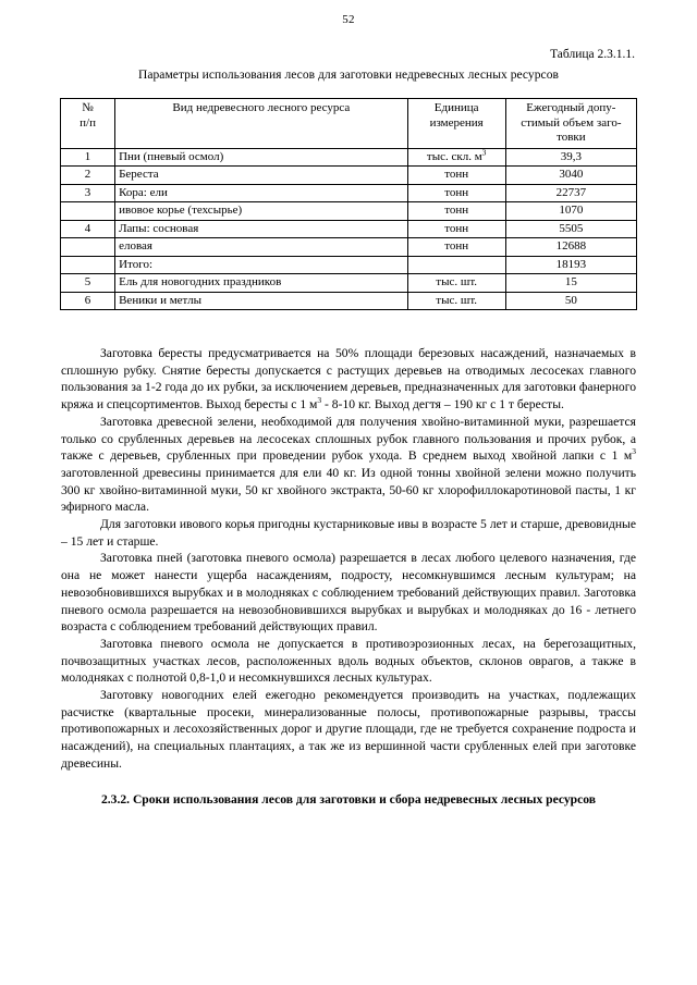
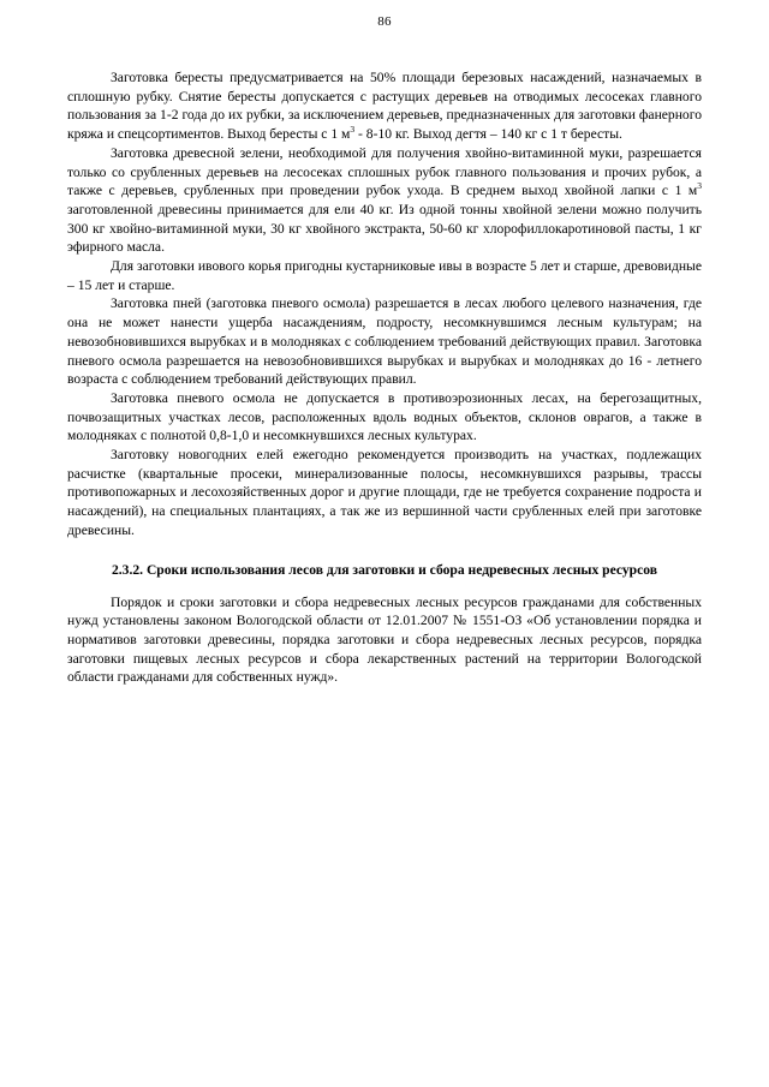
- 52
+ 86
- Таблица 2.3.1.1.
- Параметры использования лесов для заготовки недревесных лесных ресурсов
- № п/п	Вид недревесного лесного ресурса	Единица измерения	Ежегодный допу- стимый объем заго- товки
- 1	Пни (пневый осмол)	тыс. скл. м3	39,3
- 2	Береста	тонн	3040
- 3	Кора: ели	тонн	22737
- 	ивовое корье (техсырье)	тонн	1070
- 4	Лапы: сосновая	тонн	5505
- 	еловая	тонн	12688
- 	Итого:		18193
- 5	Ель для новогодних праздников	тыс. шт.	15
- 6	Веники и метлы	тыс. шт.	50
- Заготовка бересты предусматривается на 50% площади березовых насаждений, назначаемых в сплошную рубку. Снятие бересты допускается с растущих деревьев на отводимых лесосеках главного пользования за 1-2 года до их рубки, за исключением деревьев, предназначенных для заготовки фанерного кряжа и спецсортиментов. Выход бересты с 1 м3 - 8-10 кг. Выход дегтя – 190 кг с 1 т бересты.
+ Заготовка бересты предусматривается на 50% площади березовых насаждений, назначаемых в сплошную рубку. Снятие бересты допускается с растущих деревьев на отводимых лесосеках главного пользования за 1-2 года до их рубки, за исключением деревьев, предназначенных для заготовки фанерного кряжа и спецсортиментов. Выход бересты с 1 м3 - 8-10 кг. Выход дегтя – 140 кг с 1 т бересты.
- Заготовка древесной зелени, необходимой для получения хвойно-витаминной муки, разрешается только со срубленных деревьев на лесосеках сплошных рубок главного пользования и прочих рубок, а также с деревьев, срубленных при проведении рубок ухода. В среднем выход хвойной лапки с 1 м3 заготовленной древесины принимается для ели 40 кг. Из одной тонны хвойной зелени можно получить 300 кг хвойно-витаминной муки, 50 кг хвойного экстракта, 50-60 кг хлорофиллокаротиновой пасты, 1 кг эфирного масла.
+ Заготовка древесной зелени, необходимой для получения хвойно-витаминной муки, разрешается только со срубленных деревьев на лесосеках сплошных рубок главного пользования и прочих рубок, а также с деревьев, срубленных при проведении рубок ухода. В среднем выход хвойной лапки с 1 м3 заготовленной древесины принимается для ели 40 кг. Из одной тонны хвойной зелени можно получить 300 кг хвойно-витаминной муки, 30 кг хвойного экстракта, 50-60 кг хлорофиллокаротиновой пасты, 1 кг эфирного масла.
  Для заготовки ивового корья пригодны кустарниковые ивы в возрасте 5 лет и старше, древовидные – 15 лет и старше.
  Заготовка пней (заготовка пневого осмола) разрешается в лесах любого целевого назначения, где она не может нанести ущерба насаждениям, подросту, несомкнувшимся лесным культурам; на невозобновившихся вырубках и в молодняках с соблюдением требований действующих правил. Заготовка пневого осмола разрешается на невозобновившихся вырубках и вырубках и молодняках до 16 - летнего возраста с соблюдением требований действующих правил.
  Заготовка пневого осмола не допускается в противоэрозионных лесах, на берегозащитных, почвозащитных участках лесов, расположенных вдоль водных объектов, склонов оврагов, а также в молодняках с полнотой 0,8-1,0 и несомкнувшихся лесных культурах.
- Заготовку новогодних елей ежегодно рекомендуется производить на участках, подлежащих расчистке (квартальные просеки, минерализованные полосы, противопожарные разрывы, трассы противопожарных и лесохозяйственных дорог и другие площади, где не требуется сохранение подроста и насаждений), на специальных плантациях, а так же из вершинной части срубленных елей при заготовке древесины.
+ Заготовку новогодних елей ежегодно рекомендуется производить на участках, подлежащих расчистке (квартальные просеки, минерализованные полосы, несомкнувшихся разрывы, трассы противопожарных и лесохозяйственных дорог и другие площади, где не требуется сохранение подроста и насаждений), на специальных плантациях, а так же из вершинной части срубленных елей при заготовке древесины.
  2.3.2. Сроки использования лесов для заготовки и сбора недревесных лесных ресурсов
+ Порядок и сроки заготовки и сбора недревесных лесных ресурсов гражданами для собственных нужд установлены законом Вологодской области от 12.01.2007 № 1551-ОЗ «Об установлении порядка и нормативов заготовки древесины, порядка заготовки и сбора недревесных лесных ресурсов, порядка заготовки пищевых лесных ресурсов и сбора лекарственных растений на территории Вологодской области гражданами для собственных нужд».
